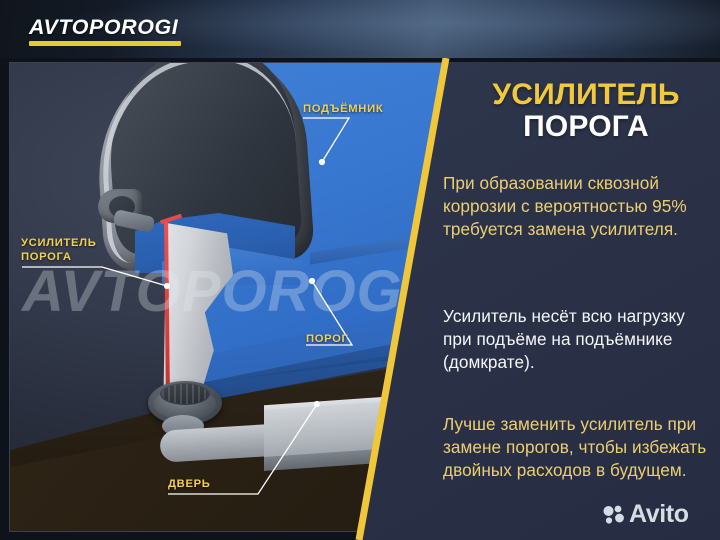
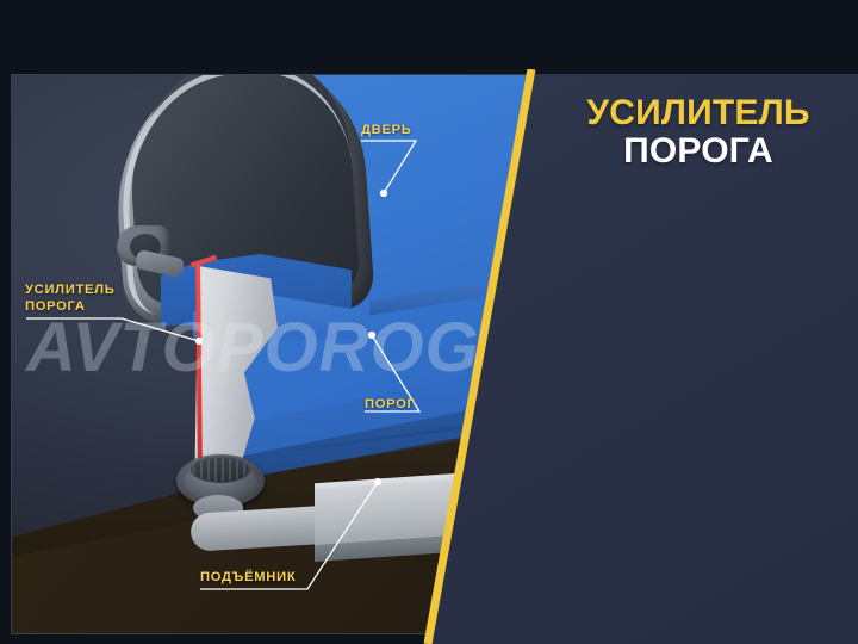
- AVTOPOROGI
  AVTOPOROG
  УСИЛИТЕЛЬ
  ПОРОГА
- ПОДЪЁМНИК
+ ДВЕРЬ
  ПОРОГ
- ДВЕРЬ
+ ПОДЪЁМНИК
  УСИЛИТЕЛЬ
  ПОРОГА
- При образовании сквозной коррозии с вероятностью 95% требуется замена усилителя.
- Усилитель несёт всю нагрузку при подъёме на подъёмнике (домкрате).
- Лучше заменить усилитель при замене порогов, чтобы избежать двойных расходов в будущем.
- Avito
